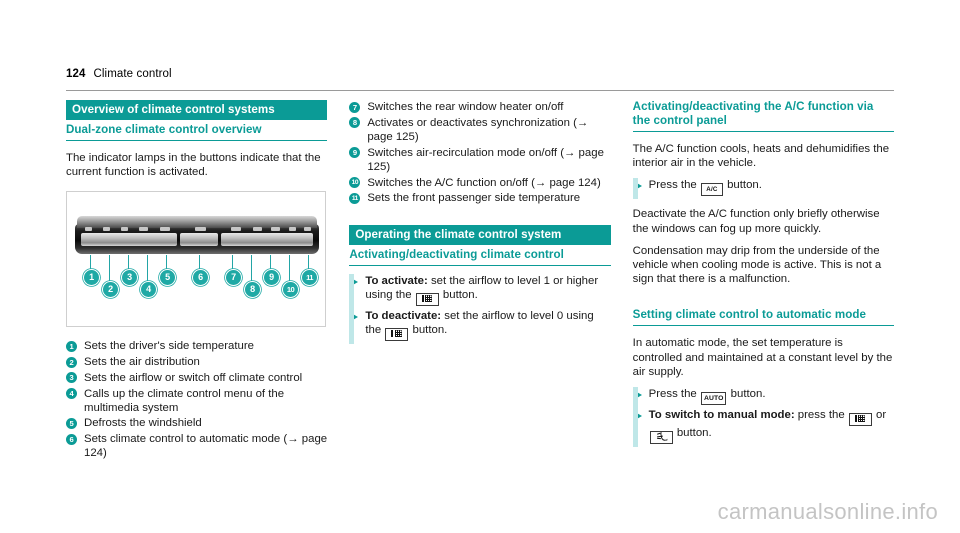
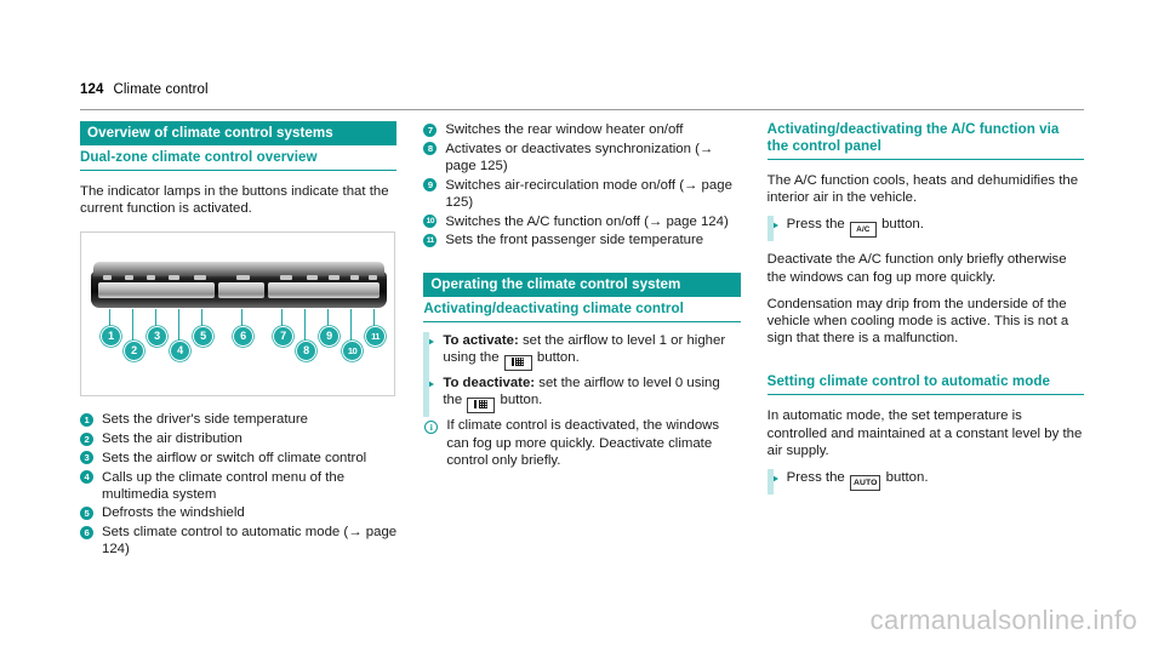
  124
  Climate control
  Overview of climate control systems
  Dual-zone climate control overview
  The indicator lamps in the buttons indicate that the current function is activated.
  1
  3
  5
  6
  7
  9
  11
  2
  4
  8
  10
  1
  Sets the driver's side temperature
  2
  Sets the air distribution
  3
  Sets the airflow or switch off climate control
  4
  Calls up the climate control menu of the multimedia system
  5
  Defrosts the windshield
  6
  Sets climate control to automatic mode (→ page 124)
  7
  Switches the rear window heater on/off
  8
  Activates or deactivates synchronization (→ page 125)
  9
  Switches air-recirculation mode on/off (→ page 125)
  Switches the A/C function on/off (→ page 124)
  Sets the front passenger side temperature
  Operating the climate control system
  Activating/deactivating climate control
  To activate: set the airflow to level 1 or higher using the button.
  To deactivate: set the airflow to level 0 using the button.
+ i
+ If climate control is deactivated, the windows can fog up more quickly. Deactivate climate control only briefly.
  Activating/deactivating the A/C function via the control panel
  The A/C function cools, heats and dehumidifies the interior air in the vehicle.
  Press the button.
  Deactivate the A/C function only briefly otherwise the windows can fog up more quickly.
  Condensation may drip from the underside of the vehicle when cooling mode is active. This is not a sign that there is a malfunction.
  Setting climate control to automatic mode
  In automatic mode, the set temperature is controlled and maintained at a constant level by the air supply.
  Press the button.
- To switch to manual mode: press the or button.
  carmanualsonline.info
